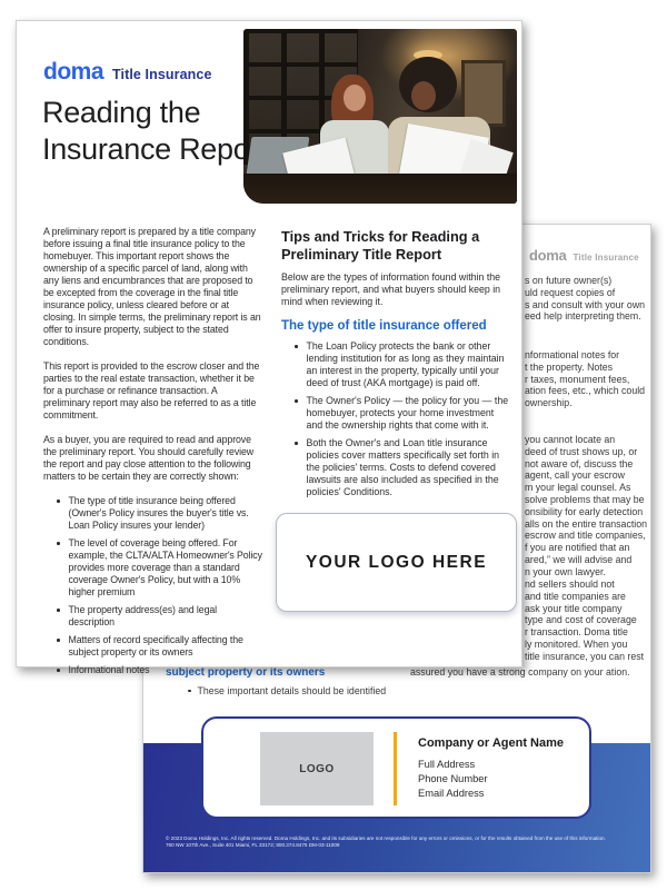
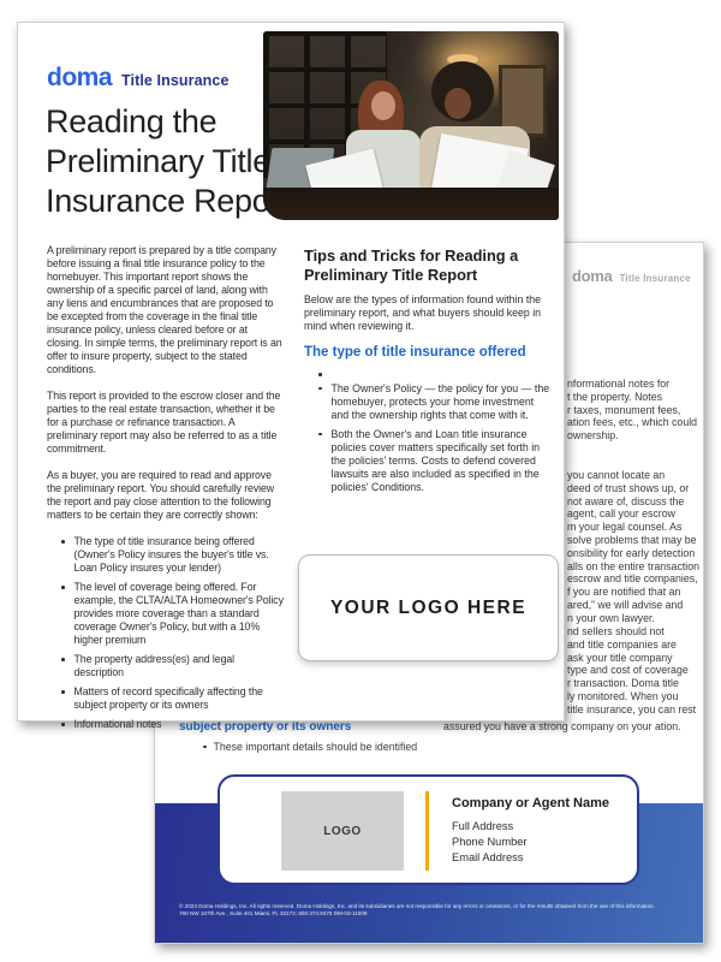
  doma
  Title Insurance
- s on future owner(s)
- uld request copies of
- s and consult with your own
- eed help interpreting them.
  nformational notes for
  t the property. Notes
  r taxes, monument fees,
  ation fees, etc., which could
  ownership.
  you cannot locate an
  deed of trust shows up, or
  not aware of, discuss the
  agent, call your escrow
  m your legal counsel. As
  solve problems that may be
  onsibility for early detection
  alls on the entire transaction
  escrow and title companies,
  f you are notified that an
  ared,” we will advise and
  n your own lawyer.
  nd sellers should not
  and title companies are
  ask your title company
  type and cost of coverage
  r transaction. Doma title
  ly monitored. When you
  title insurance, you can rest
  assured you have a strong company on your ation.
  subject property or its owners
  These important details should be identified
  LOGO
  Company or Agent Name
  Full Address
  Phone Number
  Email Address
  doma
  Title Insurance
  Reading the
+ Preliminary Title
  Insurance Repo
  A preliminary report is prepared by a title company before issuing a final title insurance policy to the homebuyer. This important report shows the ownership of a specific parcel of land, along with any liens and encumbrances that are proposed to be excepted from the coverage in the final title insurance policy, unless cleared before or at closing. In simple terms, the preliminary report is an offer to insure property, subject to the stated conditions.
  This report is provided to the escrow closer and the parties to the real estate transaction, whether it be for a purchase or refinance transaction. A preliminary report may also be referred to as a title commitment.
  As a buyer, you are required to read and approve the preliminary report. You should carefully review the report and pay close attention to the following matters to be certain they are correctly shown:
  The type of title insurance being offered (Owner's Policy insures the buyer's title vs. Loan Policy insures your lender)
  The level of coverage being offered. For example, the CLTA/ALTA Homeowner's Policy provides more coverage than a standard coverage Owner's Policy, but with a 10% higher premium
  The property address(es) and legal description
  Matters of record specifically affecting the subject property or its owners
  Informational notes
  Tips and Tricks for Reading a Preliminary Title Report
  Below are the types of information found within the preliminary report, and what buyers should keep in mind when reviewing it.
  The type of title insurance offered
- The Loan Policy protects the bank or other lending institution for as long as they maintain an interest in the property, typically until your deed of trust (AKA mortgage) is paid off.
  The Owner's Policy — the policy for you — the homebuyer, protects your home investment and the ownership rights that come with it.
  Both the Owner's and Loan title insurance policies cover matters specifically set forth in the policies' terms. Costs to defend covered lawsuits are also included as specified in the policies' Conditions.
  YOUR LOGO HERE
